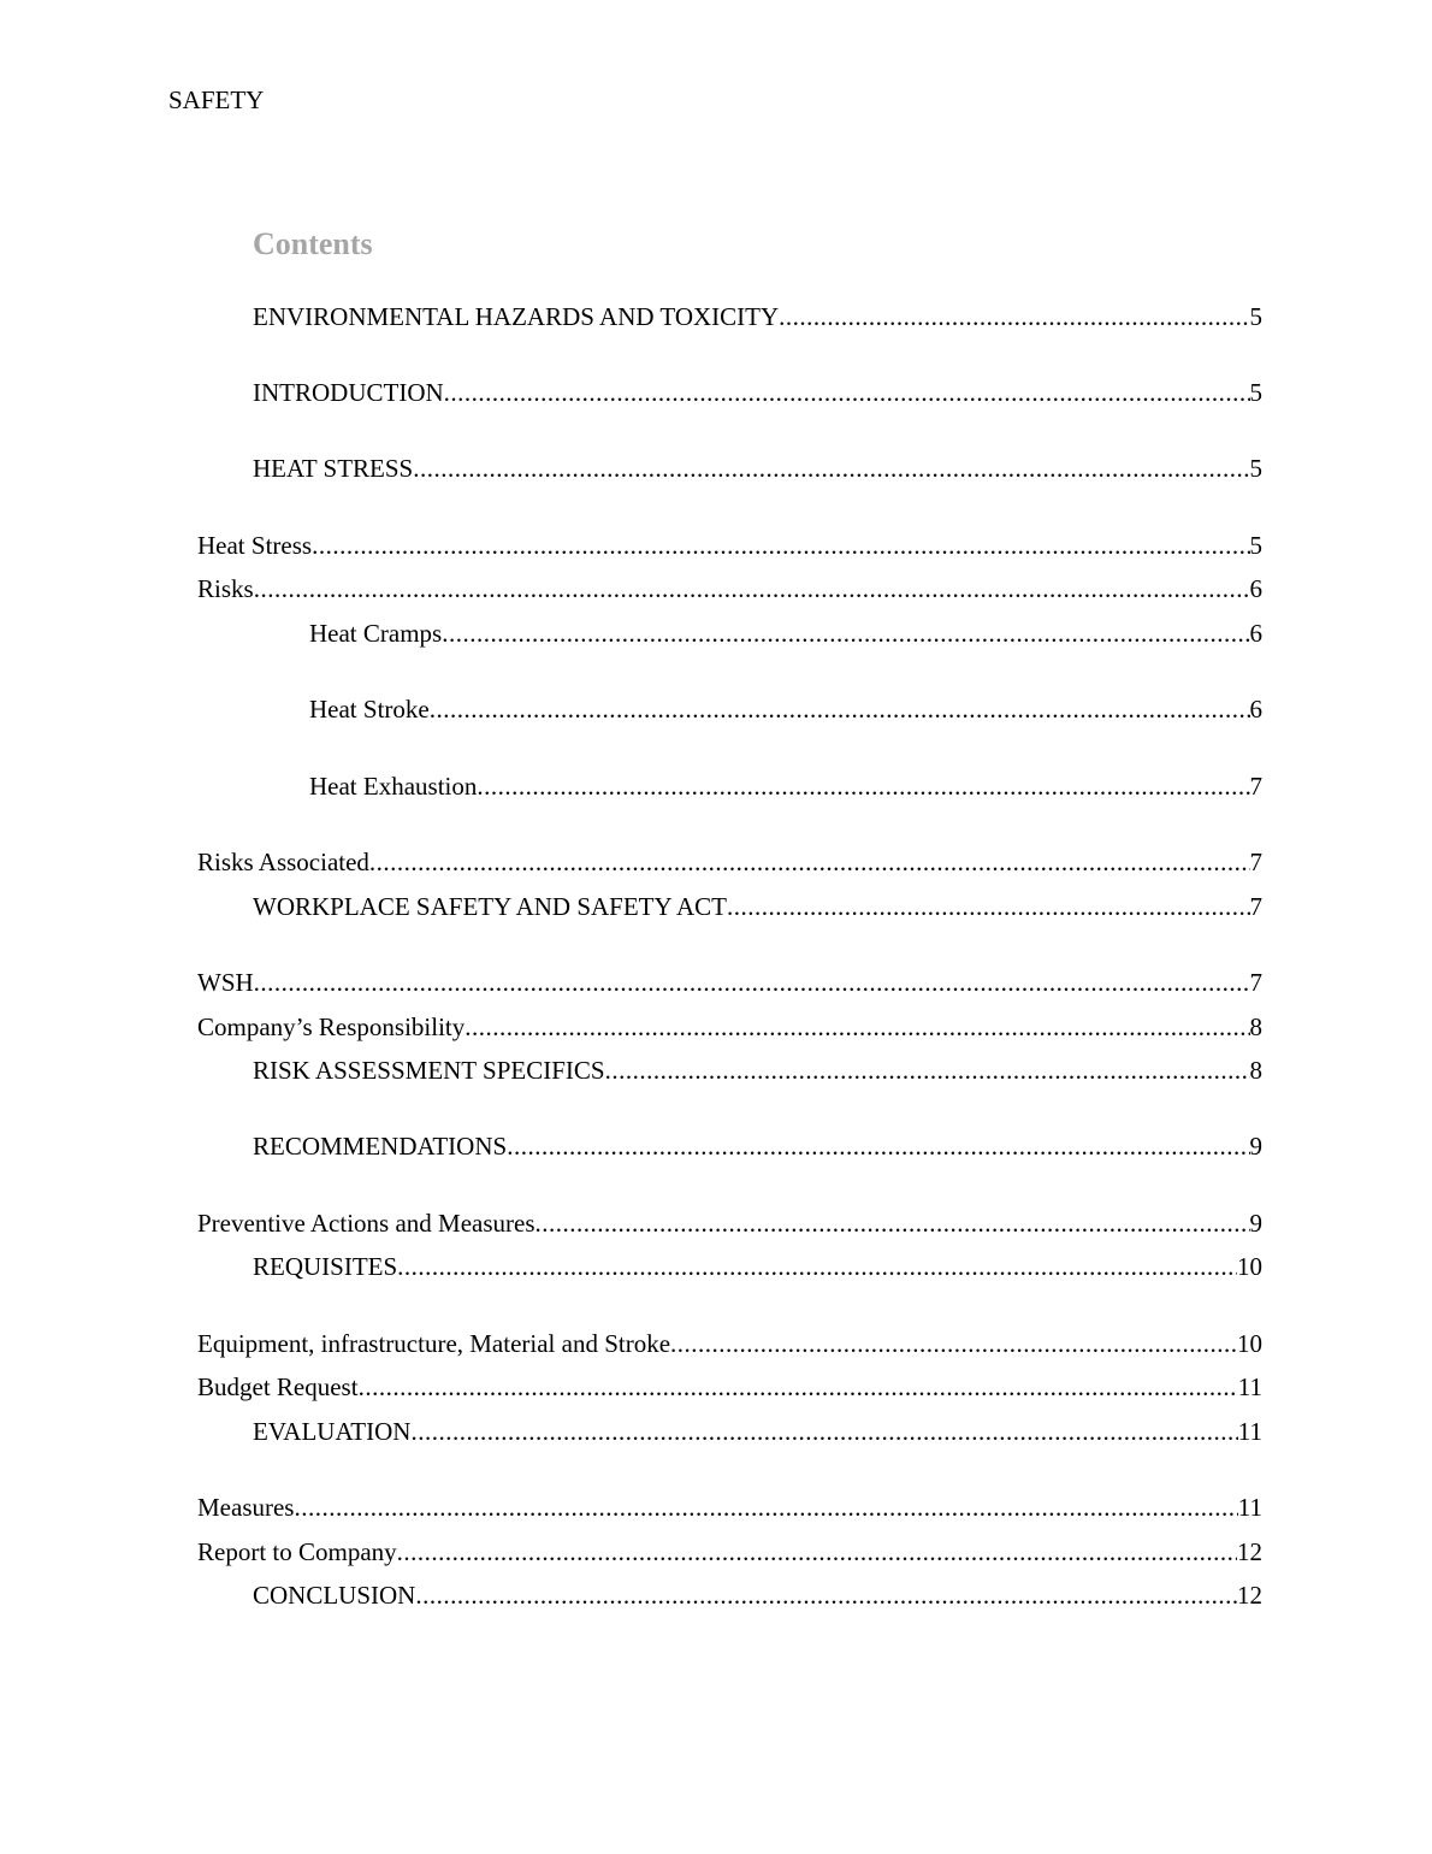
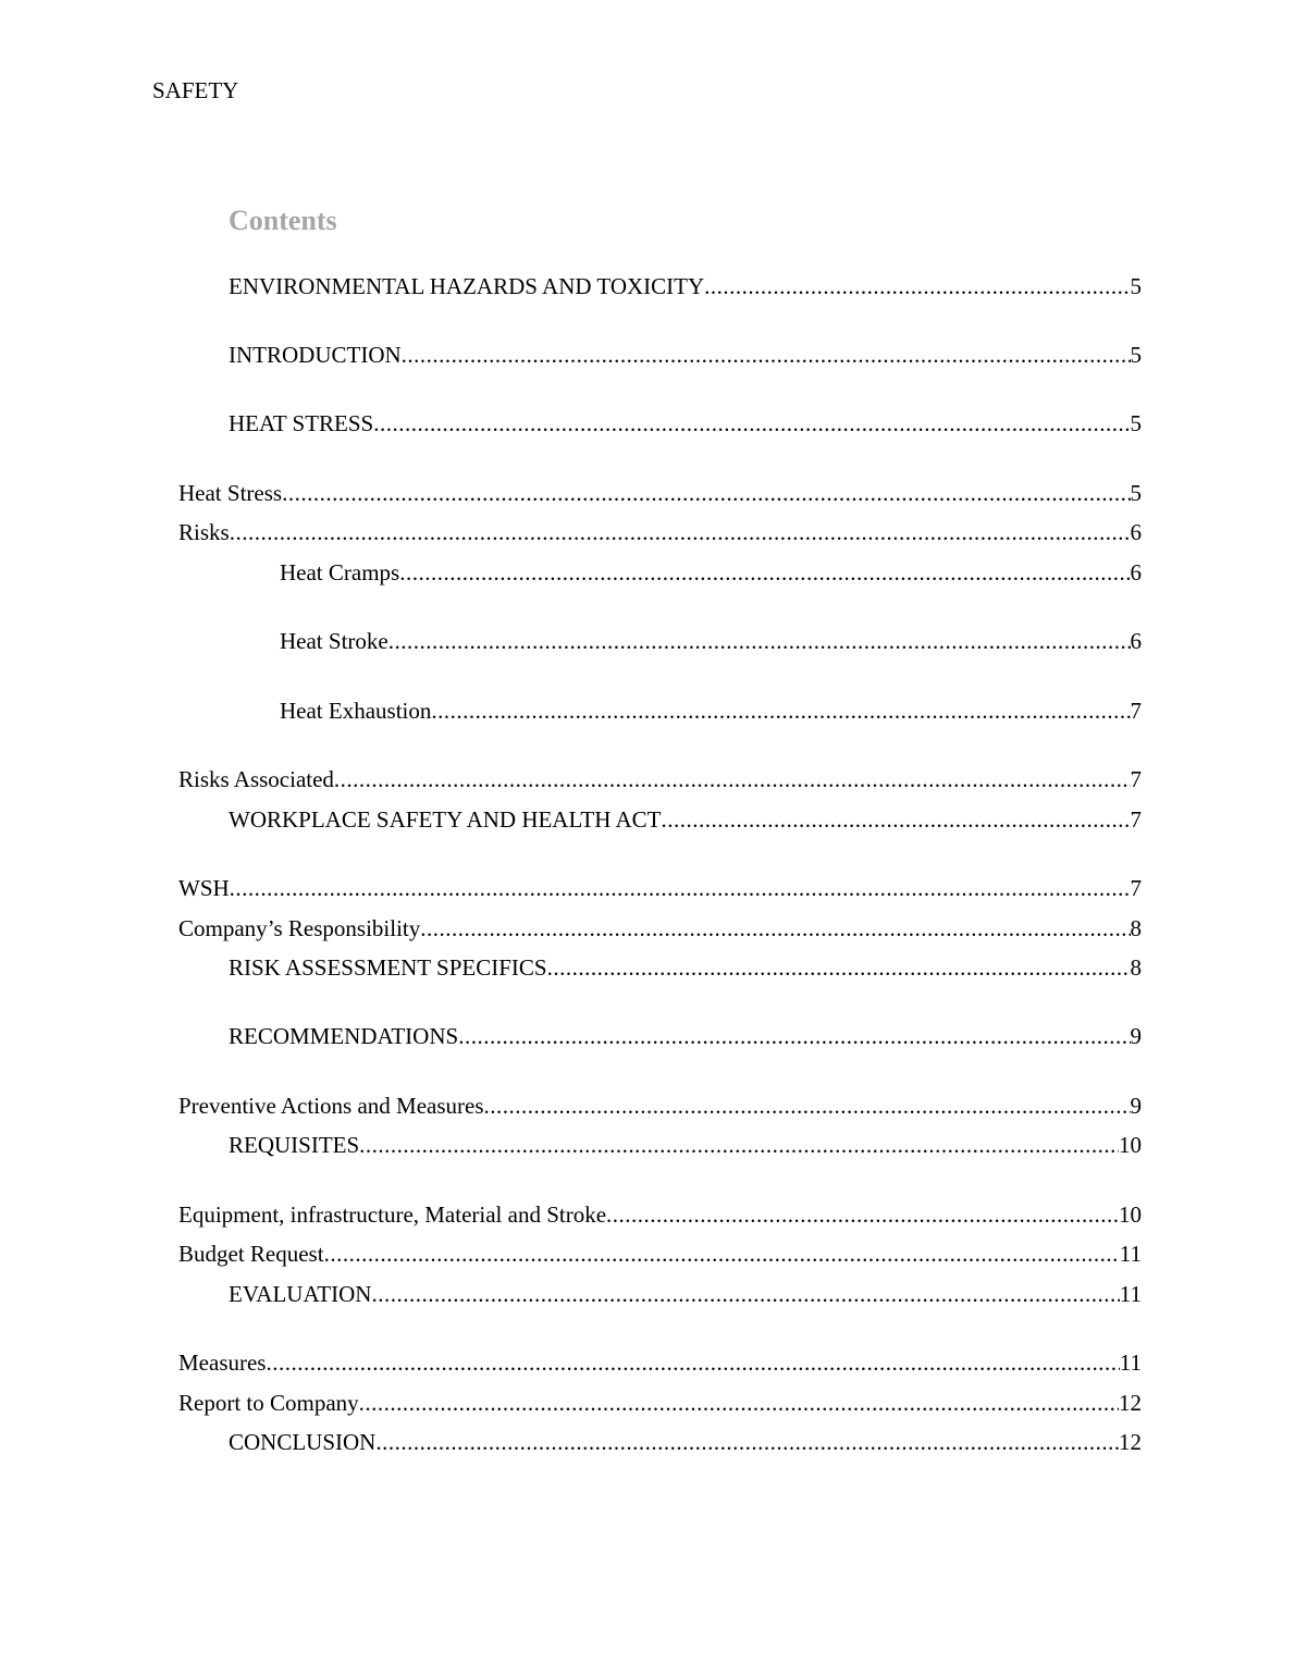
  SAFETY
  Contents
  ENVIRONMENTAL HAZARDS AND TOXICITY
  5
  INTRODUCTION
  5
  HEAT STRESS
  5
  Heat Stress
  5
  Risks
  6
  Heat Cramps
  6
  Heat Stroke
  6
  Heat Exhaustion
  7
  Risks Associated
  7
- WORKPLACE SAFETY AND SAFETY ACT
+ WORKPLACE SAFETY AND HEALTH ACT
  7
  WSH
  7
  Company’s Responsibility
  8
  RISK ASSESSMENT SPECIFICS
  8
  RECOMMENDATIONS
  9
  Preventive Actions and Measures
  9
  REQUISITES
  10
  Equipment, infrastructure, Material and Stroke
  10
  Budget Request
  11
  EVALUATION
  11
  Measures
  11
  Report to Company
  12
  CONCLUSION
  12
